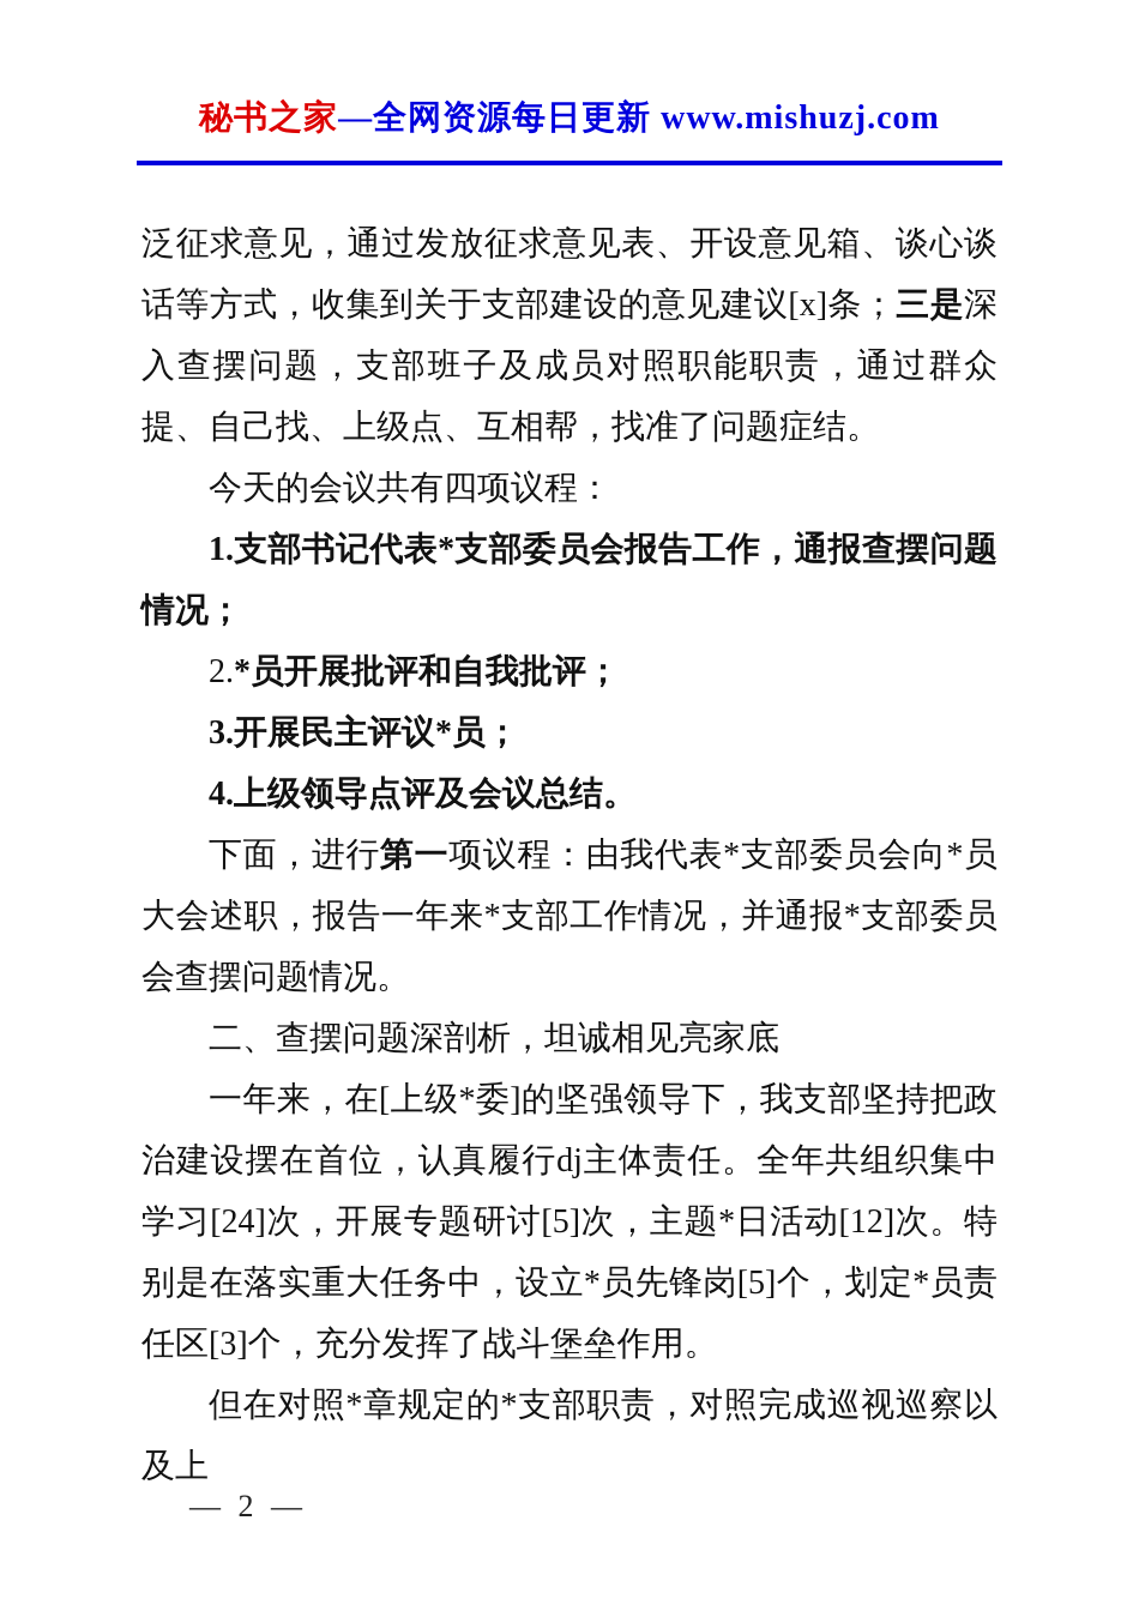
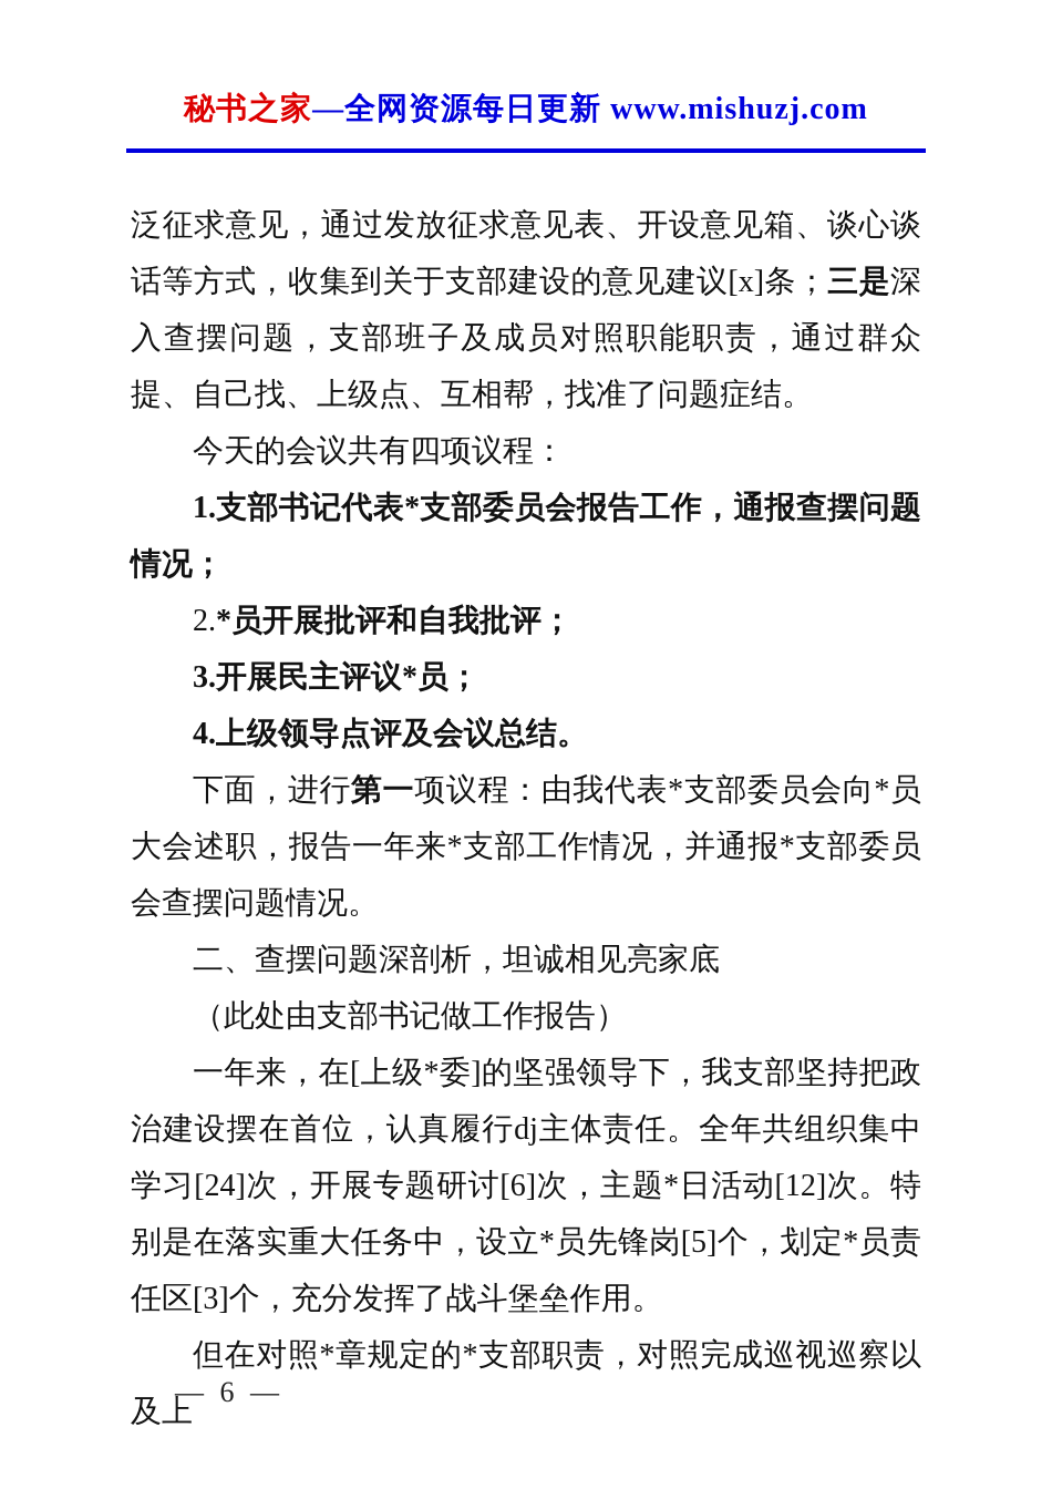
  秘书之家—全网资源每日更新 www.mishuzj.com
  泛征求意见，通过发放征求意见表、开设意见箱、谈心谈话等方式，收集到关于支部建设的意见建议[x]条；三是深入查摆问题，支部班子及成员对照职能职责，通过群众提、自己找、上级点、互相帮，找准了问题症结。
  今天的会议共有四项议程：
  1.支部书记代表*支部委员会报告工作，通报查摆问题情况；
  2.*员开展批评和自我批评；
  3.开展民主评议*员；
  4.上级领导点评及会议总结。
  下面，进行第一项议程：由我代表*支部委员会向*员大会述职，报告一年来*支部工作情况，并通报*支部委员会查摆问题情况。
  二、查摆问题深剖析，坦诚相见亮家底
+ （此处由支部书记做工作报告）
- 一年来，在[上级*委]的坚强领导下，我支部坚持把政治建设摆在首位，认真履行dj主体责任。全年共组织集中学习[24]次，开展专题研讨[5]次，主题*日活动[12]次。特别是在落实重大任务中，设立*员先锋岗[5]个，划定*员责任区[3]个，充分发挥了战斗堡垒作用。
+ 一年来，在[上级*委]的坚强领导下，我支部坚持把政治建设摆在首位，认真履行dj主体责任。全年共组织集中学习[24]次，开展专题研讨[6]次，主题*日活动[12]次。特别是在落实重大任务中，设立*员先锋岗[5]个，划定*员责任区[3]个，充分发挥了战斗堡垒作用。
  但在对照*章规定的*支部职责，对照完成巡视巡察以及上
- — 2 —
+ — 6 —
